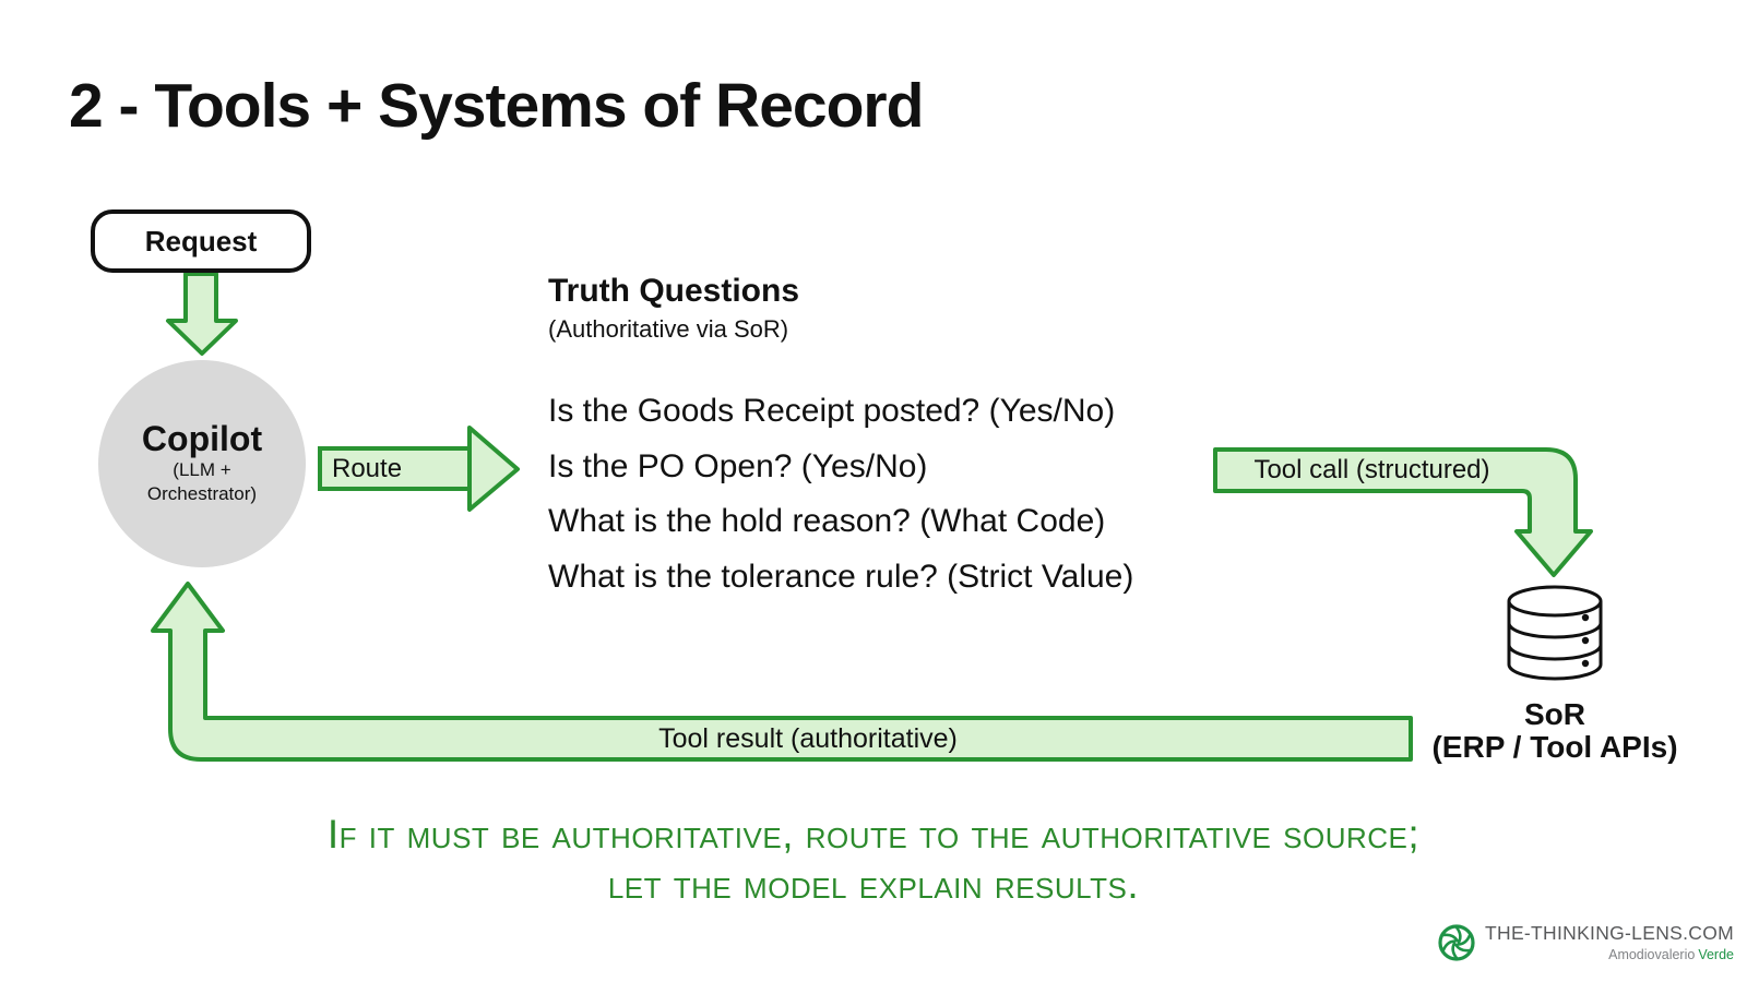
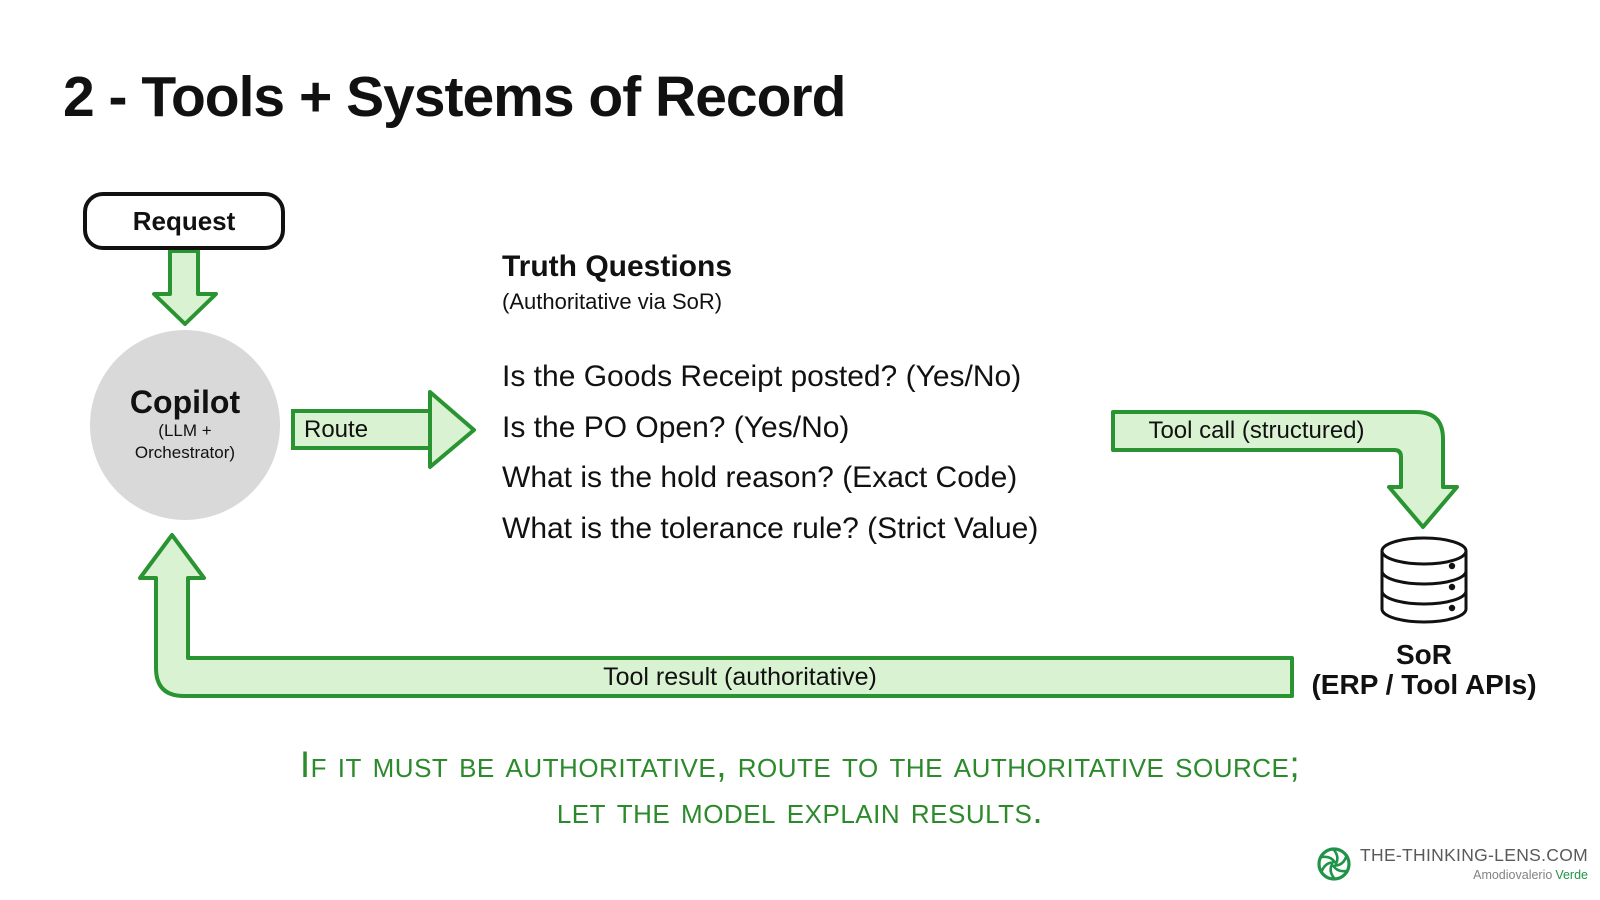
  2 - Tools + Systems of Record
  Request
  Copilot
  (LLM +
  Orchestrator)
  Route
  Tool call (structured)
  Tool result (authoritative)
  Truth Questions
  (Authoritative via SoR)
  Is the Goods Receipt posted? (Yes/No)
  Is the PO Open? (Yes/No)
- What is the hold reason? (What Code)
+ What is the hold reason? (Exact Code)
  What is the tolerance rule? (Strict Value)
  SoR
  (ERP / Tool APIs)
  If it must be authoritative, route to the authoritative source;
  let the model explain results.
  THE-THINKING-LENS.COM
  Amodiovalerio Verde
